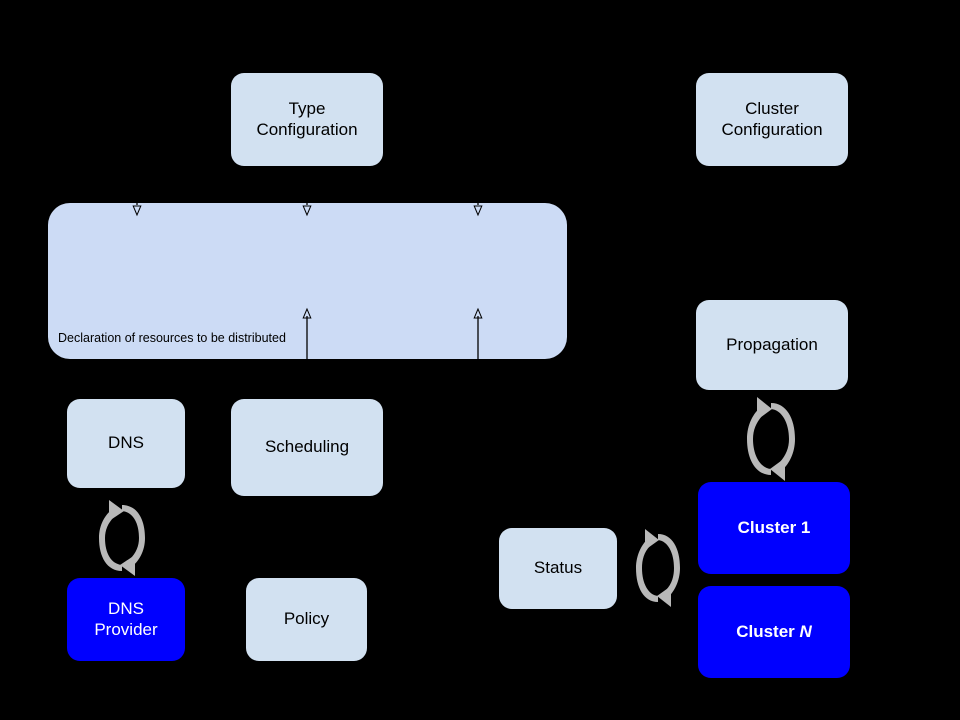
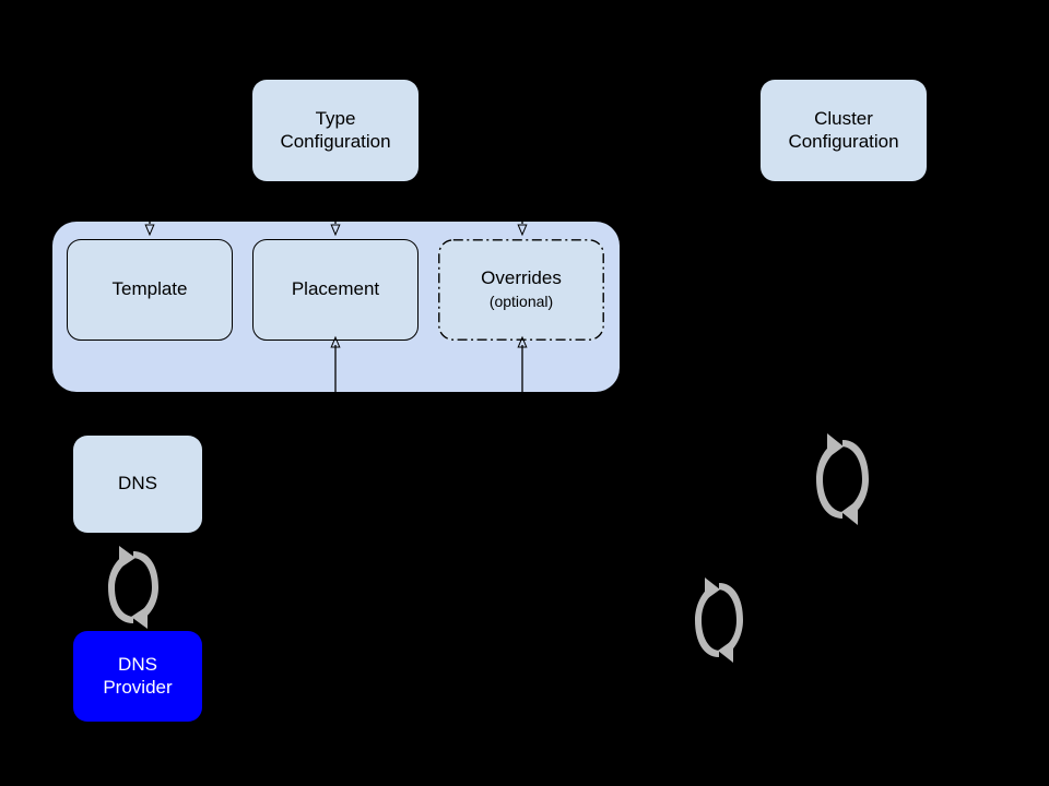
- Declaration of resources to be distributed
  Type
  Configuration
  Cluster
  Configuration
+ Template
+ Placement
+ Overrides
+ (optional)
  DNS
- Scheduling
  DNS
  Provider
- Policy
- Propagation
- Cluster 1
- Cluster N
- Status
